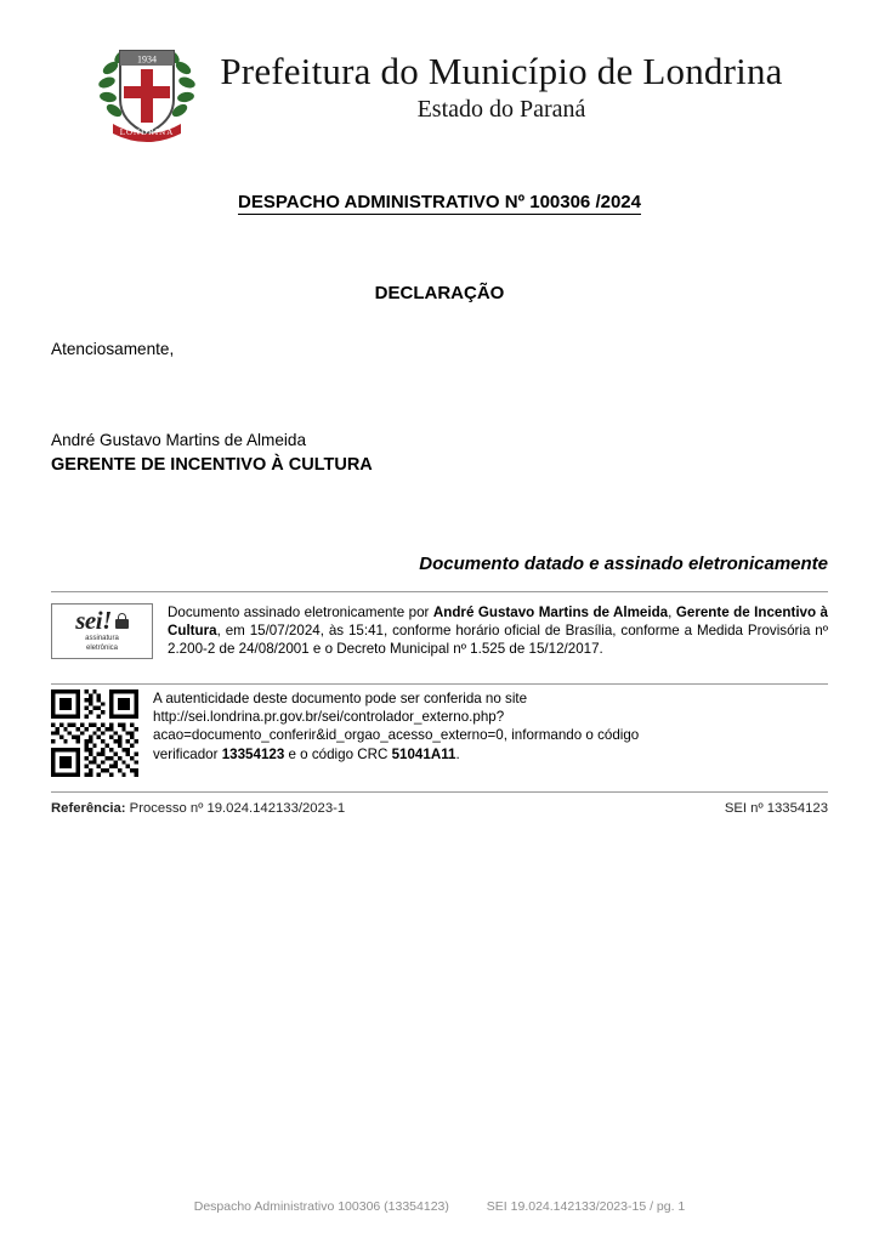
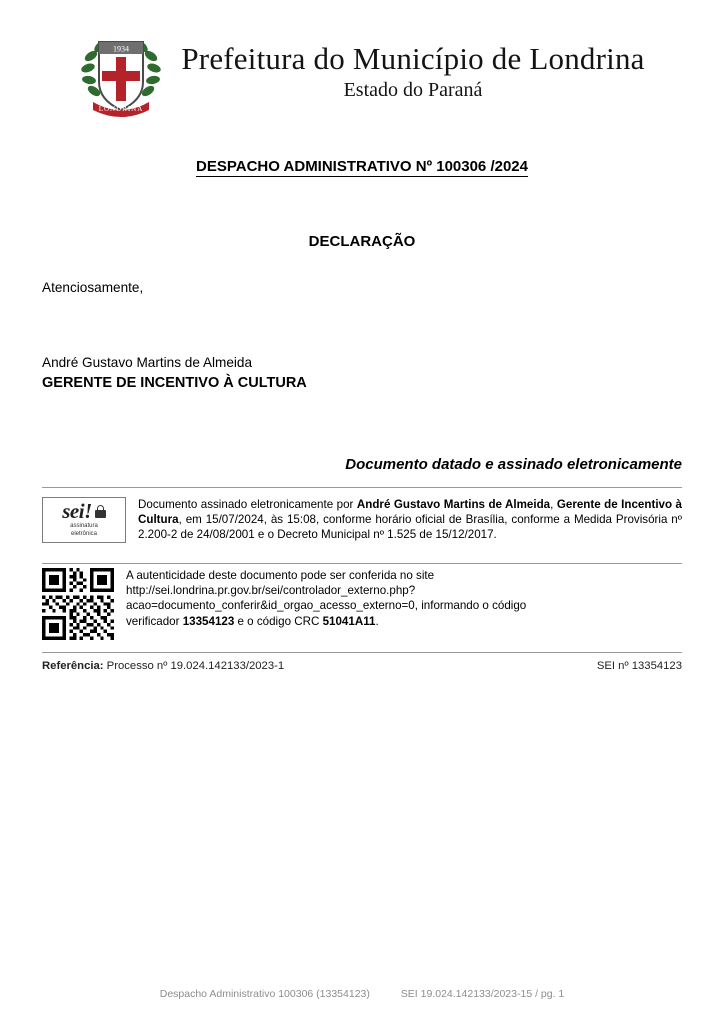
  1934
  LONDRINA
  Prefeitura do Município de Londrina
  Estado do Paraná
  DESPACHO ADMINISTRATIVO Nº 100306 /2024
  DECLARAÇÃO
  Atenciosamente,
  André Gustavo Martins de Almeida
  GERENTE DE INCENTIVO À CULTURA
  Documento datado e assinado eletronicamente
  sei!
- Documento assinado eletronicamente por André Gustavo Martins de Almeida, Gerente de Incentivo à Cultura, em 15/07/2024, às 15:41, conforme horário oficial de Brasília, conforme a Medida Provisória nº 2.200-2 de 24/08/2001 e o Decreto Municipal nº 1.525 de 15/12/2017.
+ Documento assinado eletronicamente por André Gustavo Martins de Almeida, Gerente de Incentivo à Cultura, em 15/07/2024, às 15:08, conforme horário oficial de Brasília, conforme a Medida Provisória nº 2.200-2 de 24/08/2001 e o Decreto Municipal nº 1.525 de 15/12/2017.
  A autenticidade deste documento pode ser conferida no site
  http://sei.londrina.pr.gov.br/sei/controlador_externo.php?
  acao=documento_conferir&id_orgao_acesso_externo=0, informando o código
  verificador 13354123 e o código CRC 51041A11.
  Referência: Processo nº 19.024.142133/2023-1
  SEI nº 13354123
  Despacho Administrativo 100306 (13354123) SEI 19.024.142133/2023-15 / pg. 1
